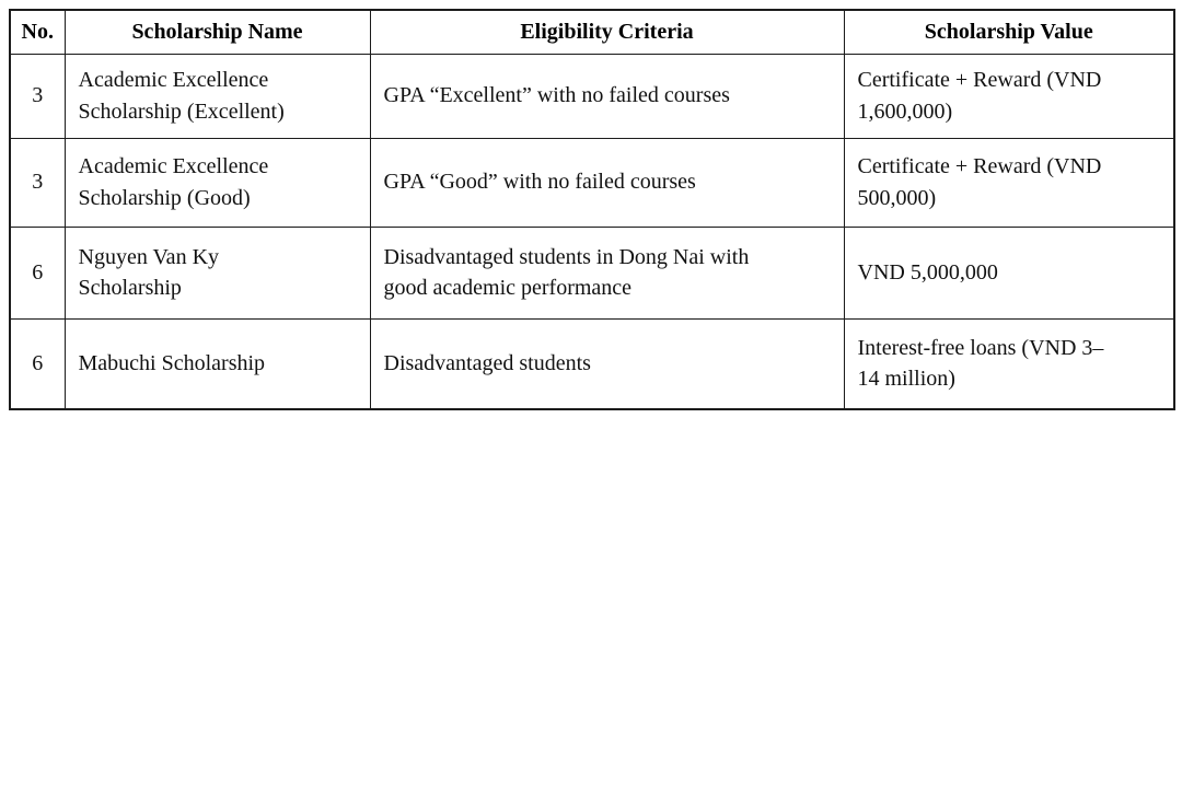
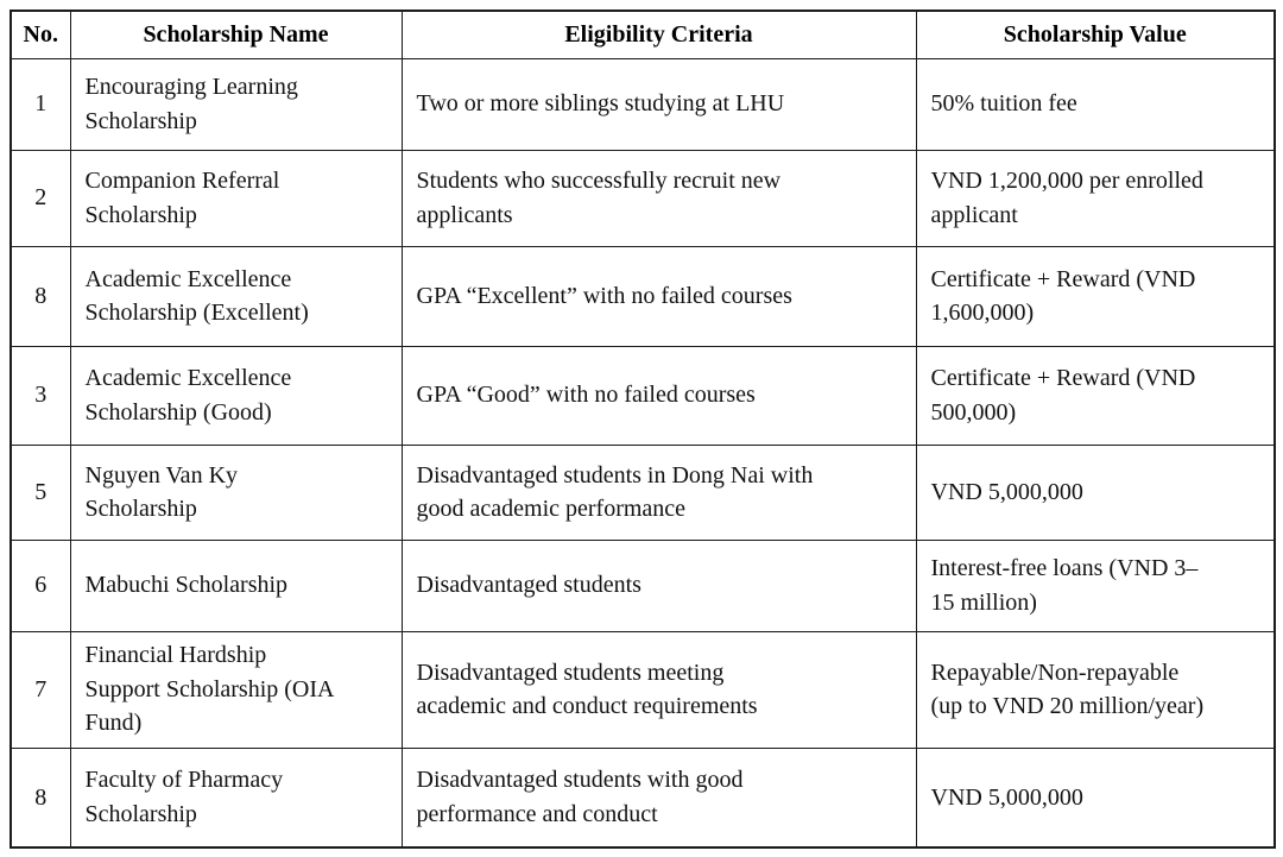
  No.	Scholarship Name	Eligibility Criteria	Scholarship Value
+ 1	Encouraging Learning Scholarship	Two or more siblings studying at LHU	50% tuition fee
+ 2	Companion Referral Scholarship	Students who successfully recruit new applicants	VND 1,200,000 per enrolled applicant
- 3	Academic Excellence Scholarship (Excellent)	GPA “Excellent” with no failed courses	Certificate + Reward (VND 1,600,000)
+ 8	Academic Excellence Scholarship (Excellent)	GPA “Excellent” with no failed courses	Certificate + Reward (VND 1,600,000)
  3	Academic Excellence Scholarship (Good)	GPA “Good” with no failed courses	Certificate + Reward (VND 500,000)
- 6	Nguyen Van Ky Scholarship	Disadvantaged students in Dong Nai with good academic performance	VND 5,000,000
+ 5	Nguyen Van Ky Scholarship	Disadvantaged students in Dong Nai with good academic performance	VND 5,000,000
- 6	Mabuchi Scholarship	Disadvantaged students	Interest-free loans (VND 3– 14 million)
+ 6	Mabuchi Scholarship	Disadvantaged students	Interest-free loans (VND 3– 15 million)
+ 7	Financial Hardship Support Scholarship (OIA Fund)	Disadvantaged students meeting academic and conduct requirements	Repayable/Non-repayable (up to VND 20 million/year)
+ 8	Faculty of Pharmacy Scholarship	Disadvantaged students with good performance and conduct	VND 5,000,000
